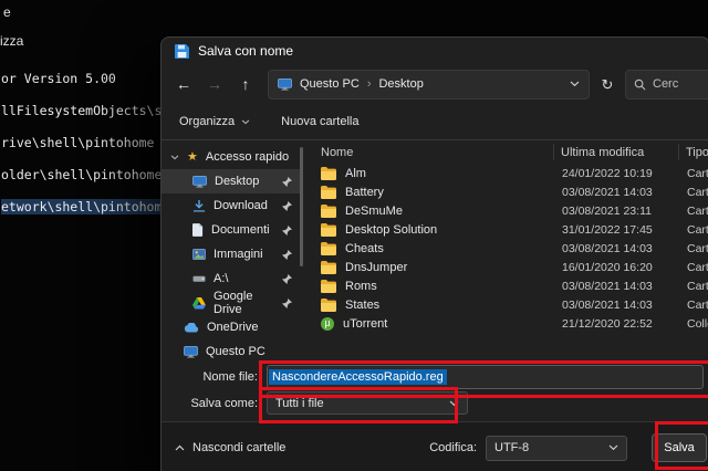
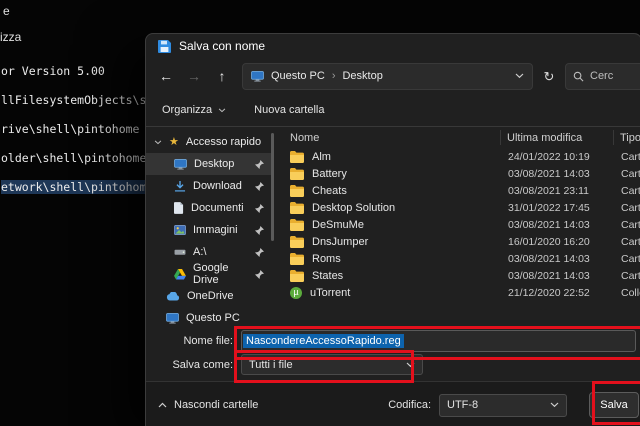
  e
  izza
  or Version 5.00
  llFilesystemObjects\s
  rive\shell\pintohome
  older\shell\pintohome
  etwork\shell\pintohom
  Salva con nome
  ←
  →
  ↑
  Questo PC
  ›
  Desktop
  ↻
  Cerc
  Organizza
  Nuova cartella
  ★
  Accesso rapido
  Desktop
  Download
  Documenti
  Immagini
  A:\
  Google Drive
  OneDrive
  Questo PC
  Nome
  Ultima modifica
  Tipo
  Alm
  24/01/2022 10:19
  Cart
  Battery
  03/08/2021 14:03
  Cart
- DeSmuMe
+ Cheats
  03/08/2021 23:11
  Cart
  Desktop Solution
  31/01/2022 17:45
  Cart
- Cheats
+ DeSmuMe
  03/08/2021 14:03
  Cart
  DnsJumper
  16/01/2020 16:20
  Cart
  Roms
  03/08/2021 14:03
  Cart
  States
  03/08/2021 14:03
  Cart
  µ
  uTorrent
  21/12/2020 22:52
  Coll
  Nome file:
  NascondereAccessoRapido.reg
  Salva come:
  Tutti i file
  Nascondi cartelle
  Codifica:
  UTF-8
  Salva
